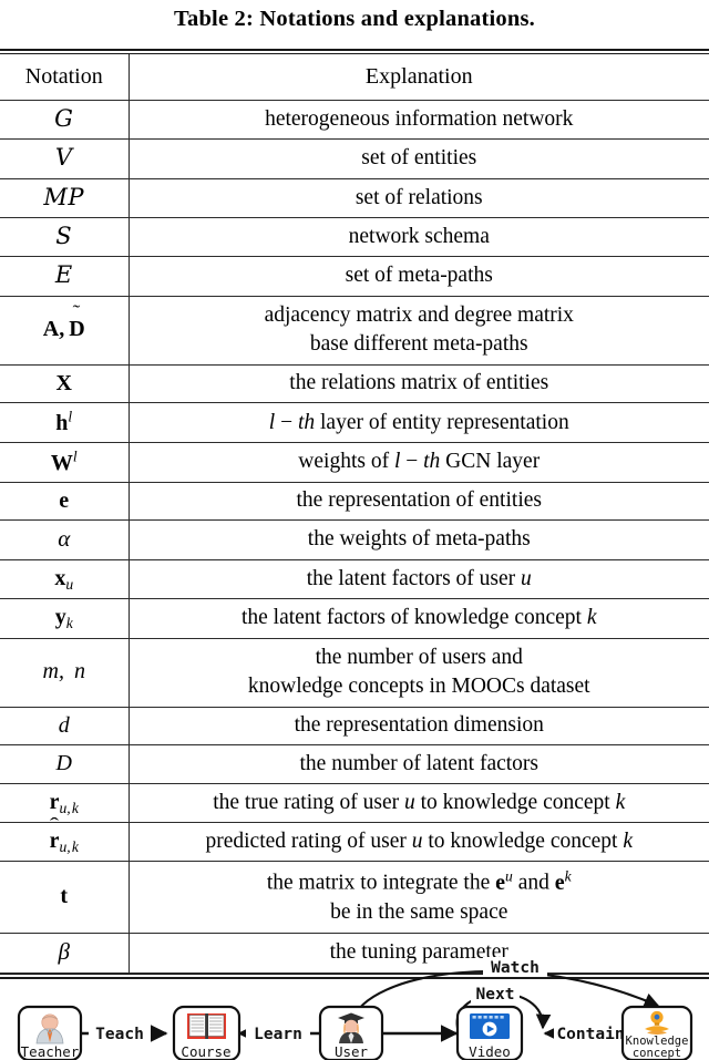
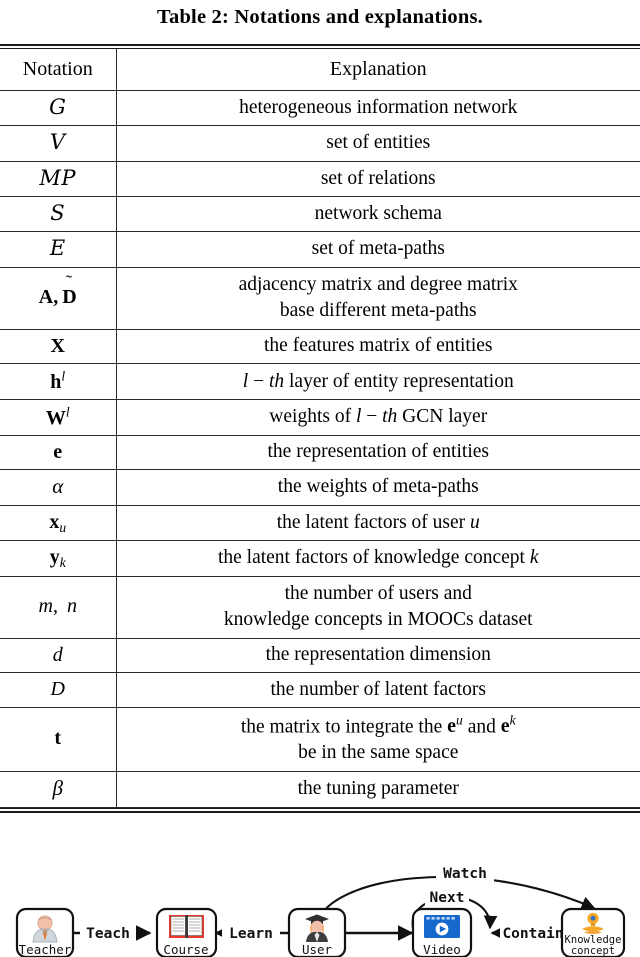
  Table 2: Notations and explanations.
  Notation	Explanation
  G	heterogeneous information network
  V	set of entities
  MP	set of relations
  S	network schema
  E	set of meta-paths
  A, D˜	adjacency matrix and degree matrixbase different meta-paths
- X	the relations matrix of entities
+ X	the features matrix of entities
  hl	l − th layer of entity representation
  Wl	weights of l − th GCN layer
  e	the representation of entities
  α	the weights of meta-paths
  xu	the latent factors of user u
  yk	the latent factors of knowledge concept k
  m, n	the number of users andknowledge concepts in MOOCs dataset
  d	the representation dimension
  D	the number of latent factors
- ru, k	the true rating of user u to knowledge concept k
- ru, k	predicted rating of user u to knowledge concept k
  t	the matrix to integrate the eu and ekbe in the same space
  β	the tuning parameter
  Teach
  Learn
  Watch
  Next
  Contain
  Teacher
  Course
  User
  Video
  Knowledge
  concept
